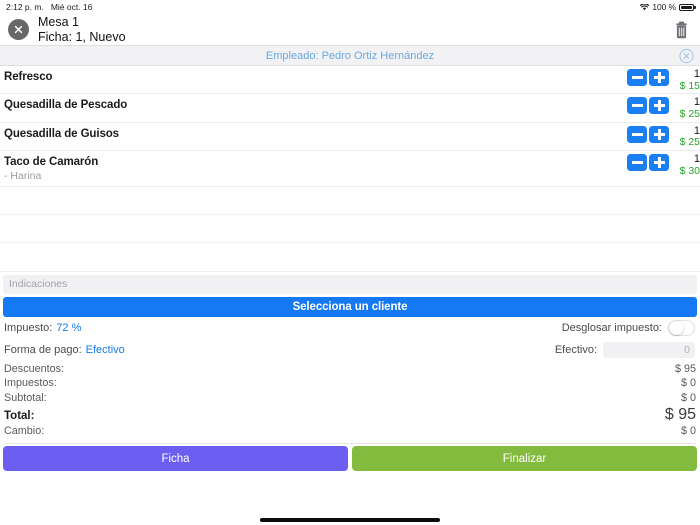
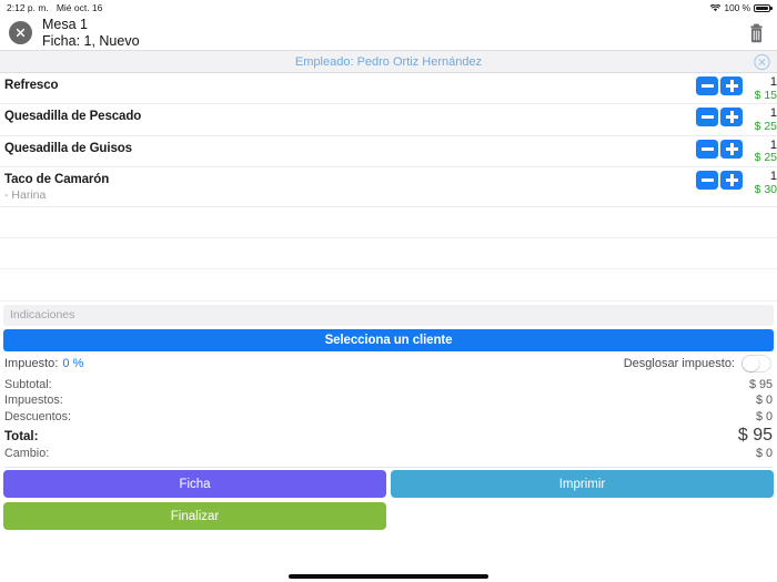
  2:12 p. m.
  Mié oct. 16
  100 %
  Mesa 1
  Ficha: 1, Nuevo
  Empleado: Pedro Ortiz Hernández
  Refresco
  1
  $ 15
  Quesadilla de Pescado
  1
  $ 25
  Quesadilla de Guisos
  1
  $ 25
  Taco de Camarón
  - Harina
  1
  $ 30
  Indicaciones
  Selecciona un cliente
  Impuesto:
- 72 %
+ 0 %
  Desglosar impuesto:
- Forma de pago:
- Efectivo
- Efectivo:
- 0
- Descuentos:
+ Subtotal:
  $ 95
  Impuestos:
  $ 0
- Subtotal:
+ Descuentos:
  $ 0
  Total:
  $ 95
  Cambio:
  $ 0
  Ficha
+ Imprimir
  Finalizar
